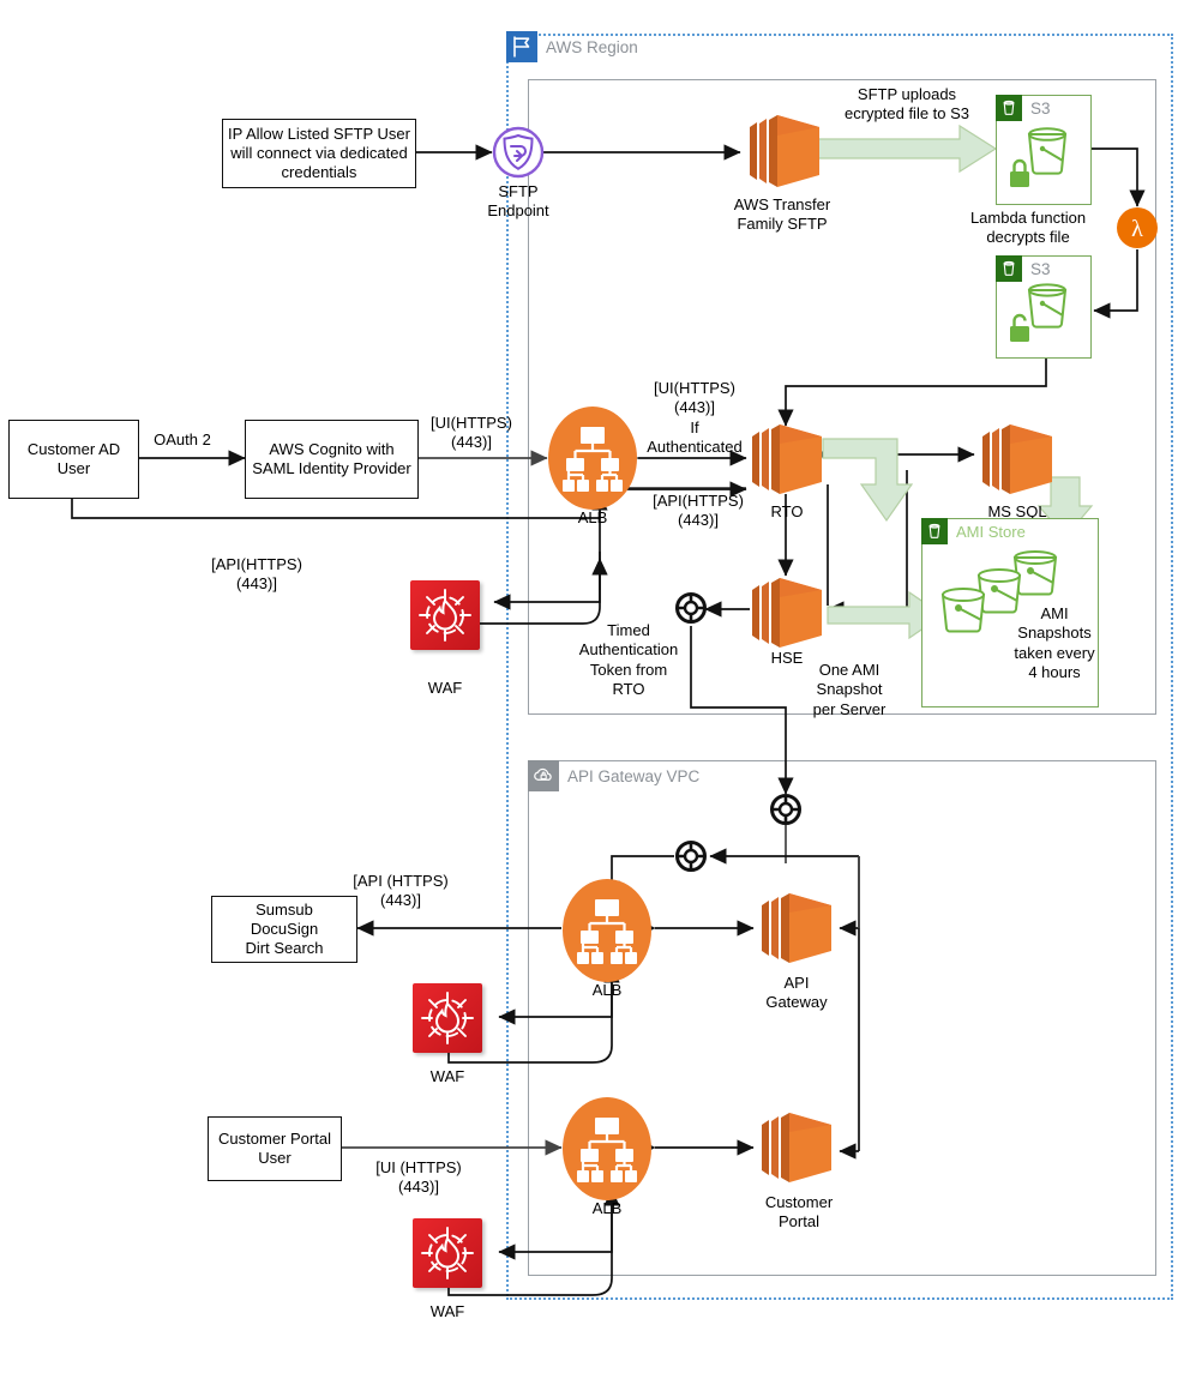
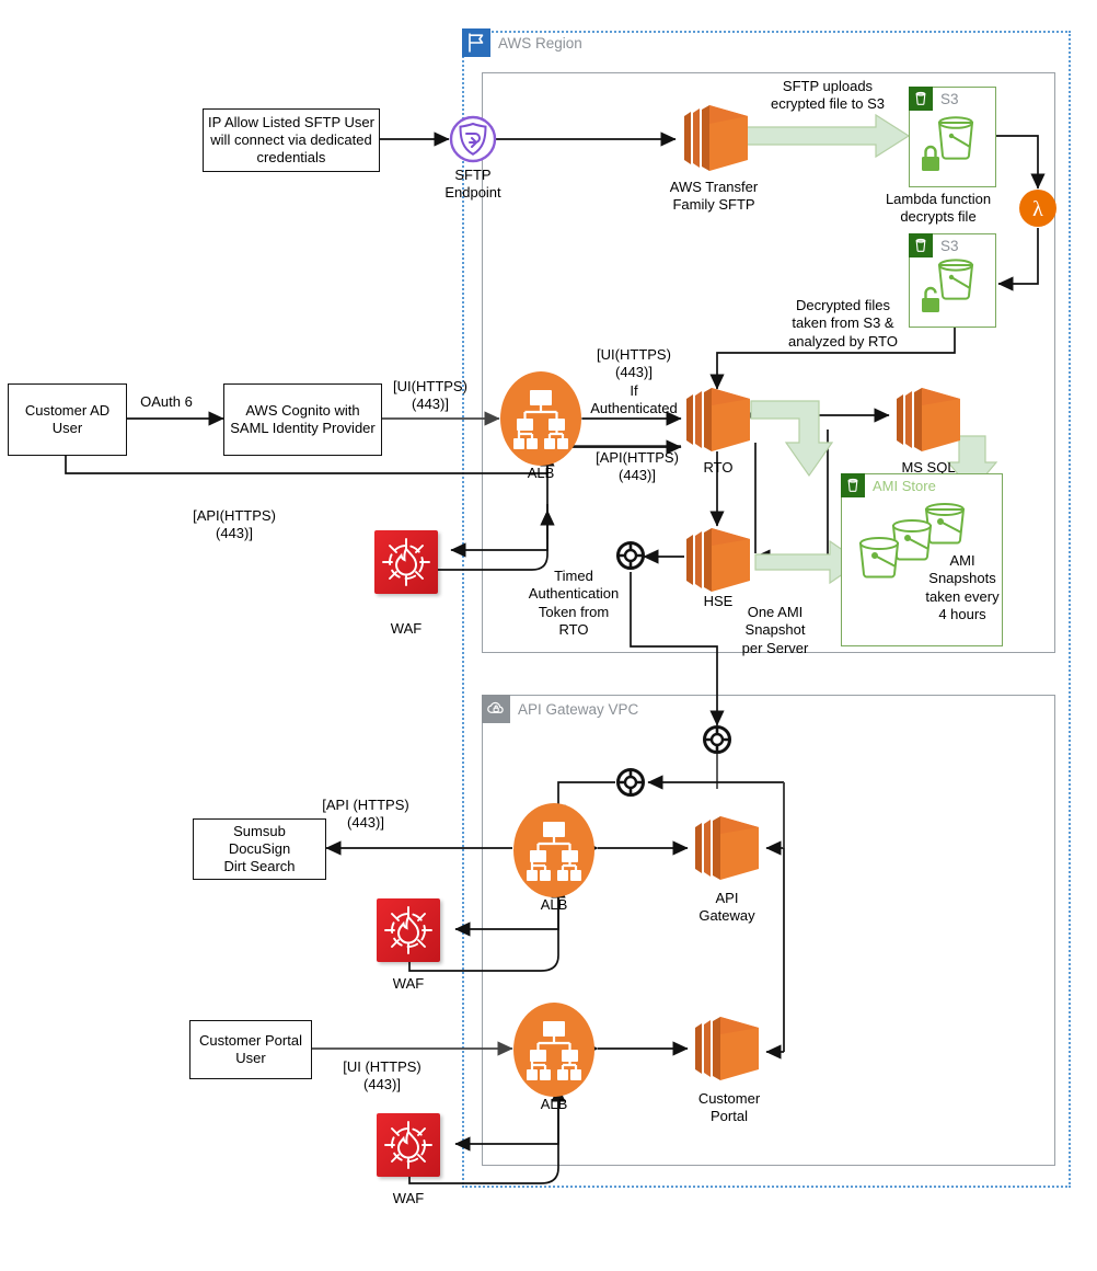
  AWS Region
  API Gateway VPC
  IP Allow Listed SFTP User
  will connect via dedicated
  credentials
  SFTP
  Endpoint
  AWS Transfer
  Family SFTP
  SFTP uploads
  ecrypted file to S3
  S3
  λ
  Lambda function
  decrypts file
  S3
+ Decrypted files
+ taken from S3 &
+ analyzed by RTO
  Customer AD
  User
- OAuth 2
+ OAuth 6
  AWS Cognito with
  SAML Identity Provider
  [UI(HTTPS)
  (443)]
  [API(HTTPS)
  (443)]
  ALB
  [UI(HTTPS)
  (443)]
  If
  Authenticated
  [API(HTTPS)
  (443)]
  RTO
  MS SQL
  HSE
  WAF
  Timed
  Authentication
  Token from
  RTO
  One AMI
  Snapshot
  per Server
  AMI Store
  AMI
  Snapshots
  taken every
  4 hours
  Sumsub
  DocuSign
  Dirt Search
  [API (HTTPS)
  (443)]
  ALB
  API
  Gateway
  WAF
  Customer Portal
  User
  [UI (HTTPS)
  (443)]
  ALB
  Customer
  Portal
  WAF
